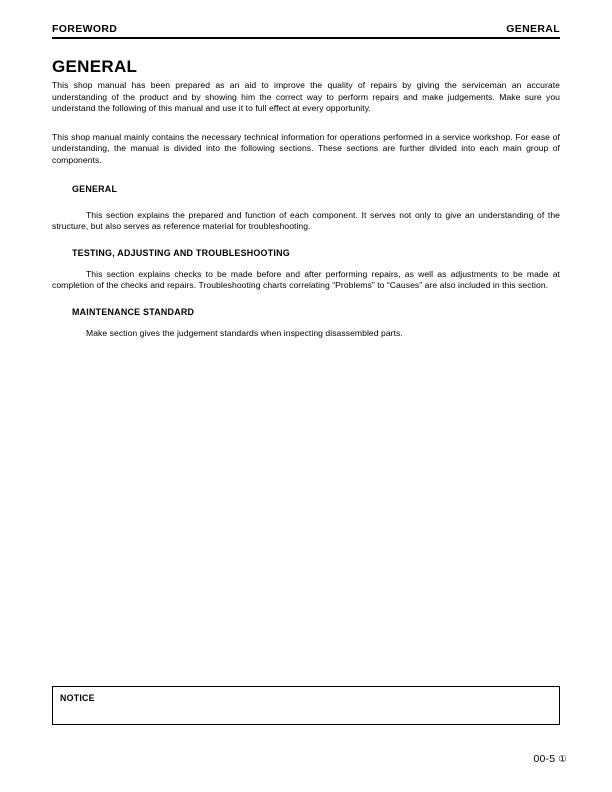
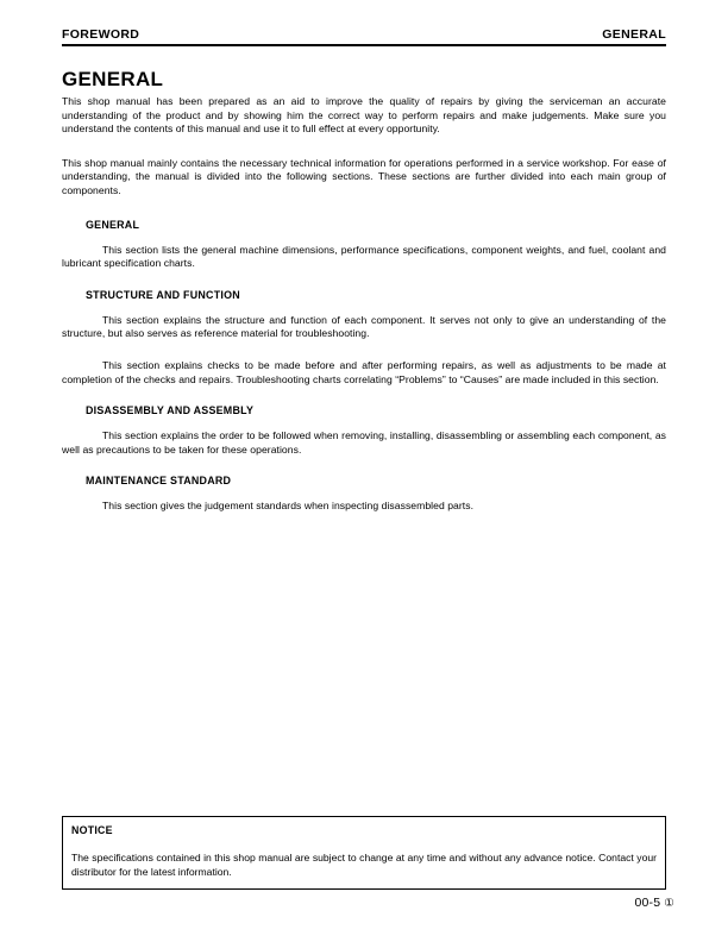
  FOREWORD
  GENERAL
  GENERAL
- This shop manual has been prepared as an aid to improve the quality of repairs by giving the serviceman an accurate understanding of the product and by showing him the correct way to perform repairs and make judgements. Make sure you understand the following of this manual and use it to full effect at every opportunity.
+ This shop manual has been prepared as an aid to improve the quality of repairs by giving the serviceman an accurate understanding of the product and by showing him the correct way to perform repairs and make judgements. Make sure you understand the contents of this manual and use it to full effect at every opportunity.
  This shop manual mainly contains the necessary technical information for operations performed in a service workshop. For ease of understanding, the manual is divided into the following sections. These sections are further divided into each main group of components.
  GENERAL
+ This section lists the general machine dimensions, performance specifications, component weights, and fuel, coolant and lubricant specification charts.
+ STRUCTURE AND FUNCTION
- This section explains the prepared and function of each component. It serves not only to give an understanding of the structure, but also serves as reference material for troubleshooting.
+ This section explains the structure and function of each component. It serves not only to give an understanding of the structure, but also serves as reference material for troubleshooting.
- TESTING, ADJUSTING AND TROUBLESHOOTING
- This section explains checks to be made before and after performing repairs, as well as adjustments to be made at completion of the checks and repairs. Troubleshooting charts correlating “Problems” to “Causes” are also included in this section.
+ This section explains checks to be made before and after performing repairs, as well as adjustments to be made at completion of the checks and repairs. Troubleshooting charts correlating “Problems” to “Causes” are made included in this section.
+ DISASSEMBLY AND ASSEMBLY
+ This section explains the order to be followed when removing, installing, disassembling or assembling each component, as well as precautions to be taken for these operations.
  MAINTENANCE STANDARD
- Make section gives the judgement standards when inspecting disassembled parts.
+ This section gives the judgement standards when inspecting disassembled parts.
  NOTICE
+ The specifications contained in this shop manual are subject to change at any time and without any advance notice. Contact your distributor for the latest information.
  00-5 ①
